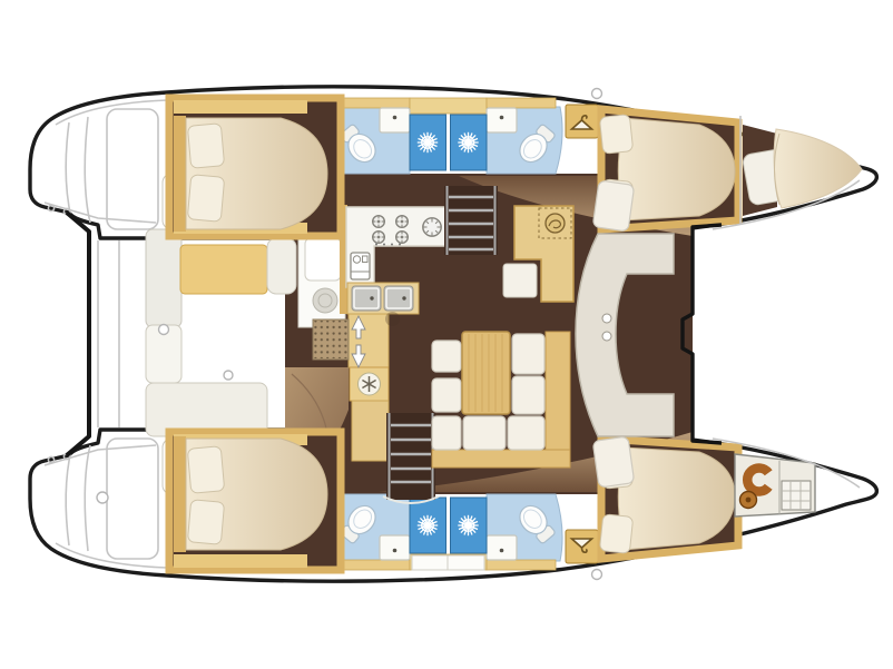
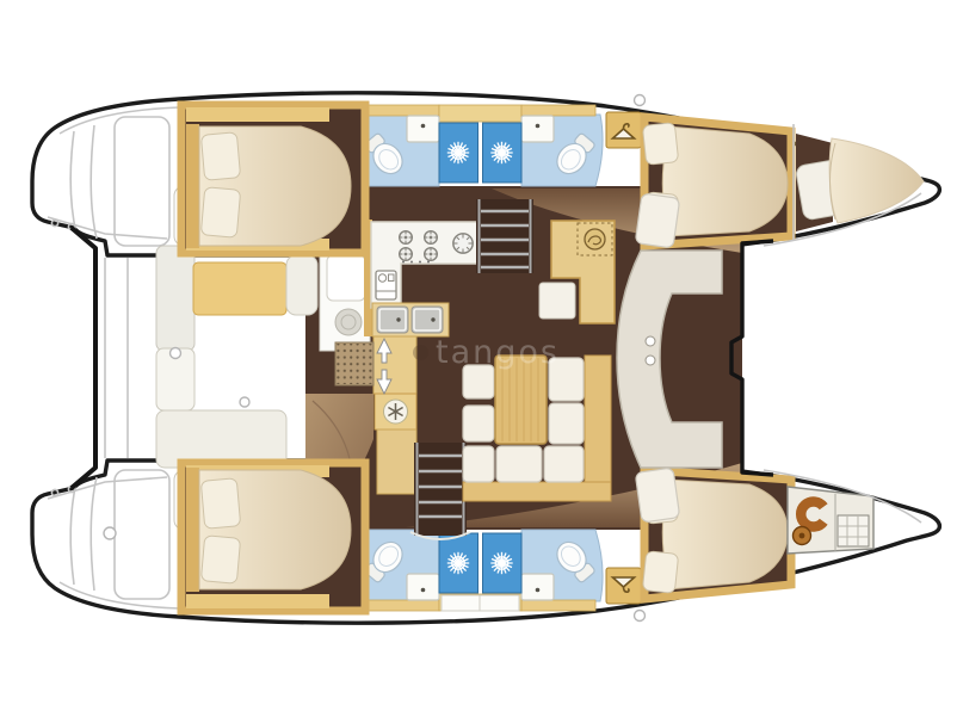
+ tangos
